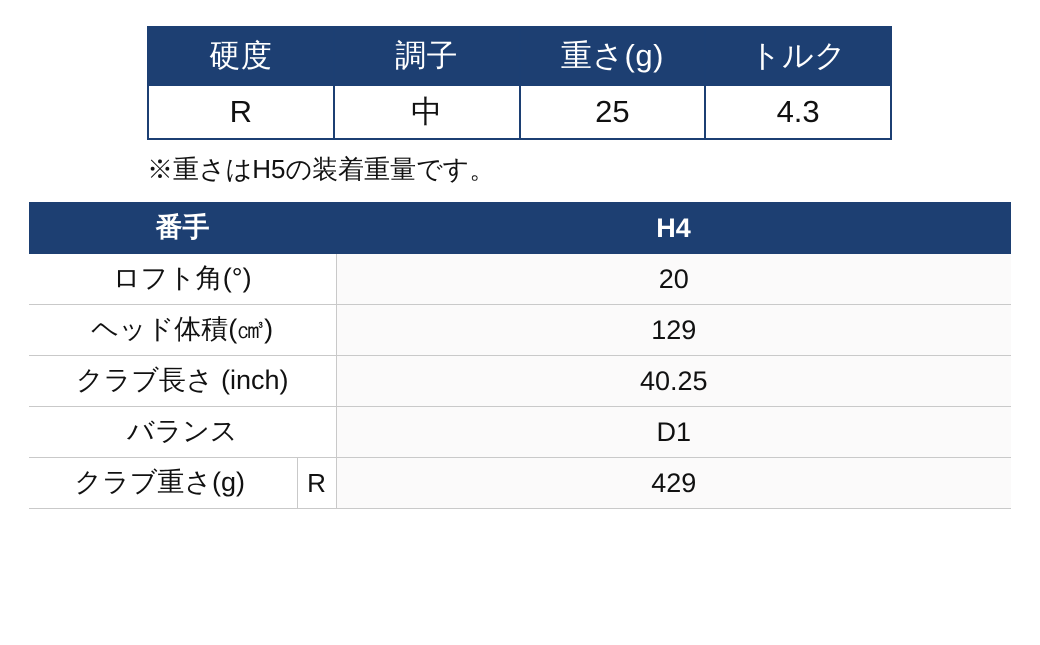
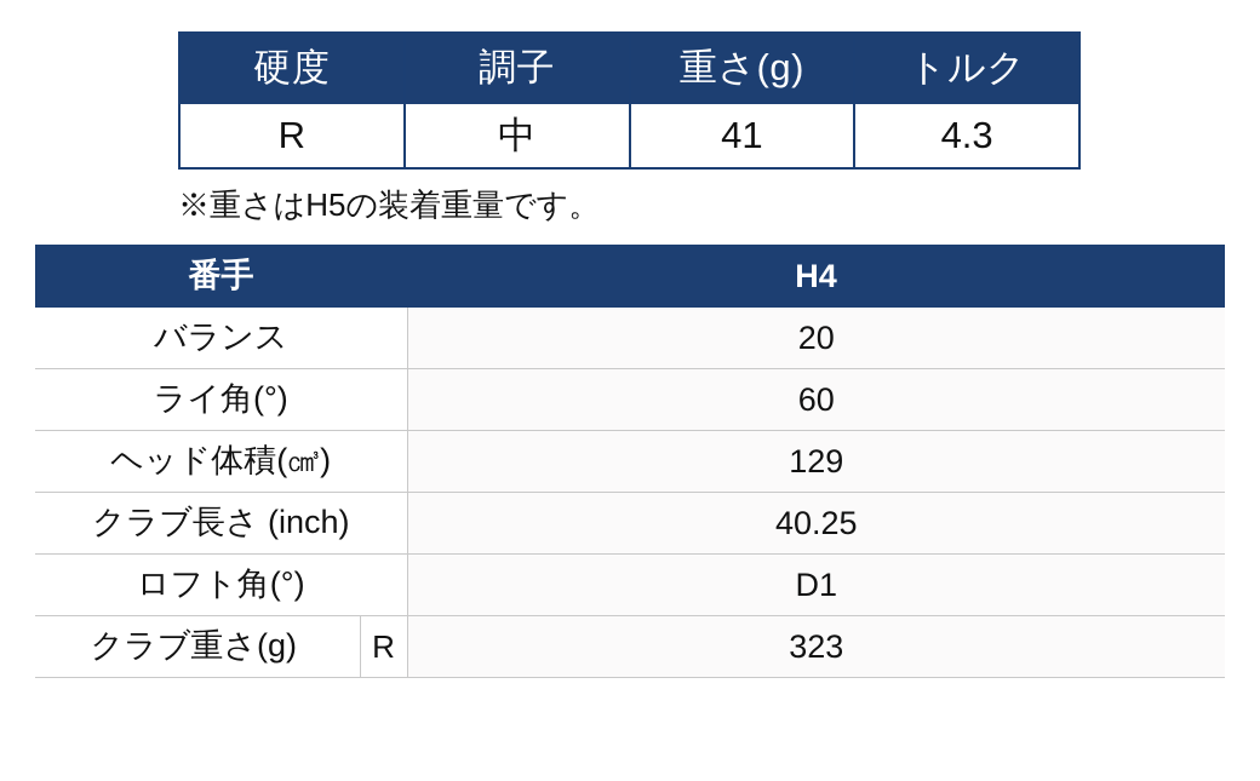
  硬度	調子	重さ(g)	トルク
- R	中	25	4.3
+ R	中	41	4.3
  ※重さはH5の装着重量です。
  番手	H4
- ロフト角(°)	20
+ バランス	20
+ ライ角(°)	60
  ヘッド体積(㎤)	129
  クラブ長さ (inch)	40.25
- バランス	D1
+ ロフト角(°)	D1
- クラブ重さ(g) R	429
+ クラブ重さ(g) R	323
